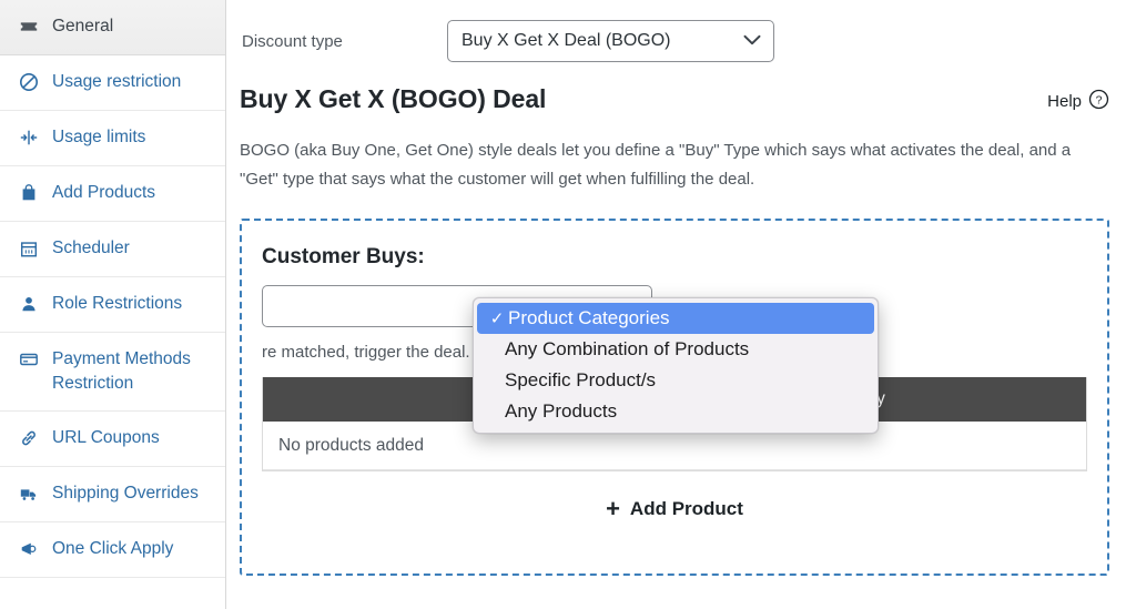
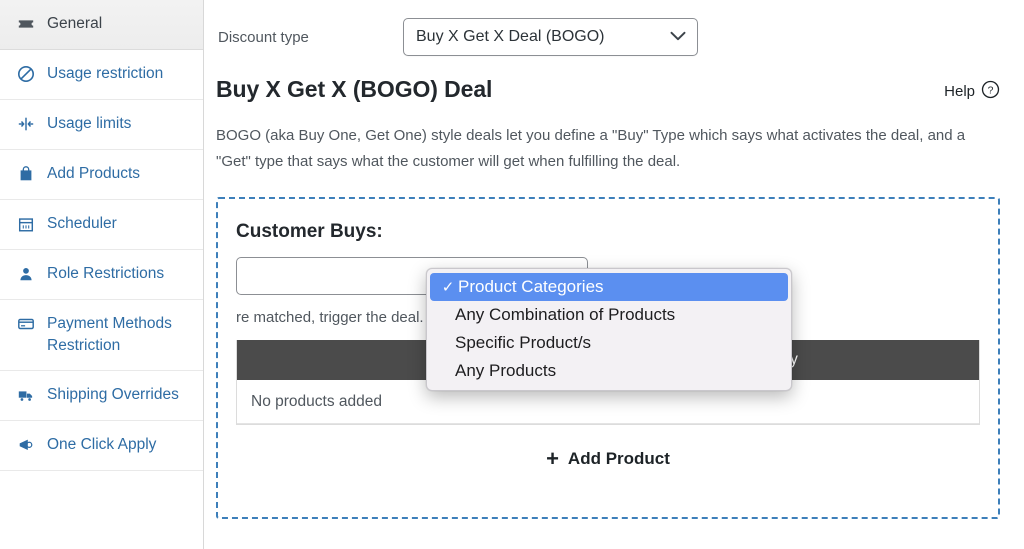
  General
  Usage restriction
  Usage limits
  Add Products
  Scheduler
  Role Restrictions
  Payment Methods Restriction
- URL Coupons
  Shipping Overrides
  One Click Apply
  Discount type
  Buy X Get X Deal (BOGO)
  Buy X Get X (BOGO) Deal
  Help
  ?
  BOGO (aka Buy One, Get One) style deals let you define a "Buy" Type which says what activates the deal, and a "Get" type that says what the customer will get when fulfilling the deal.
  Customer Buys:
  re matched, trigger the deal.
  No products added
  +
  Add Product
  ✓
  Product Categories
  Any Combination of Products
  Specific Product/s
  Any Products
